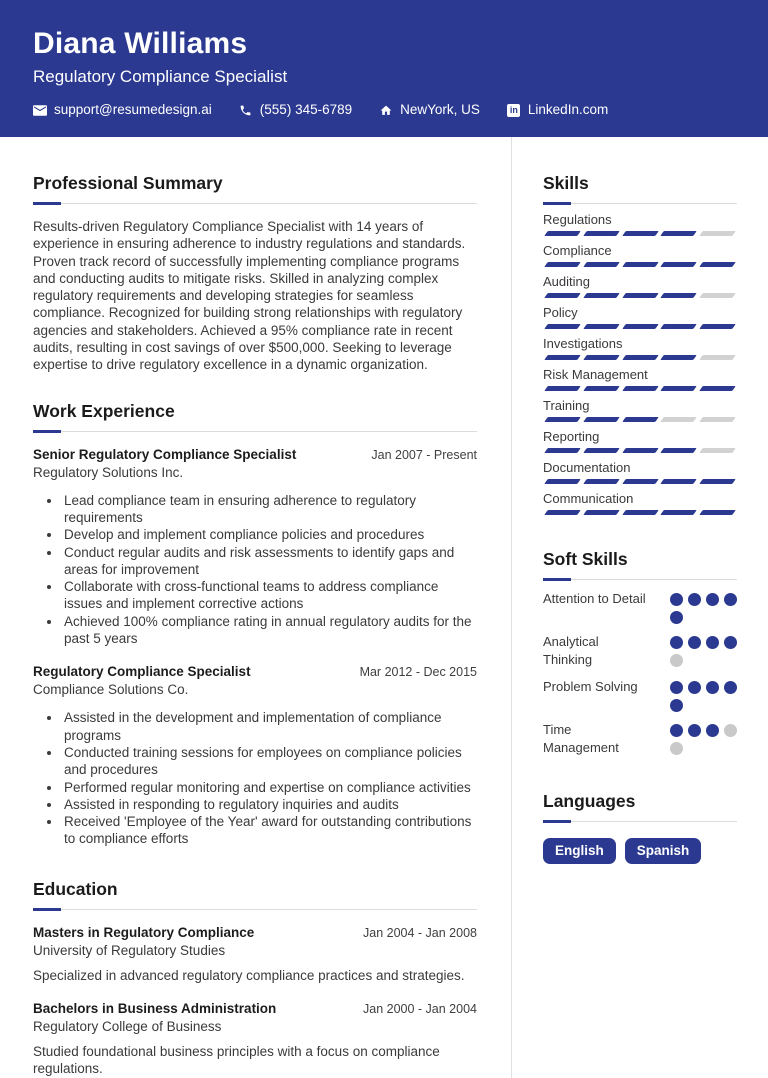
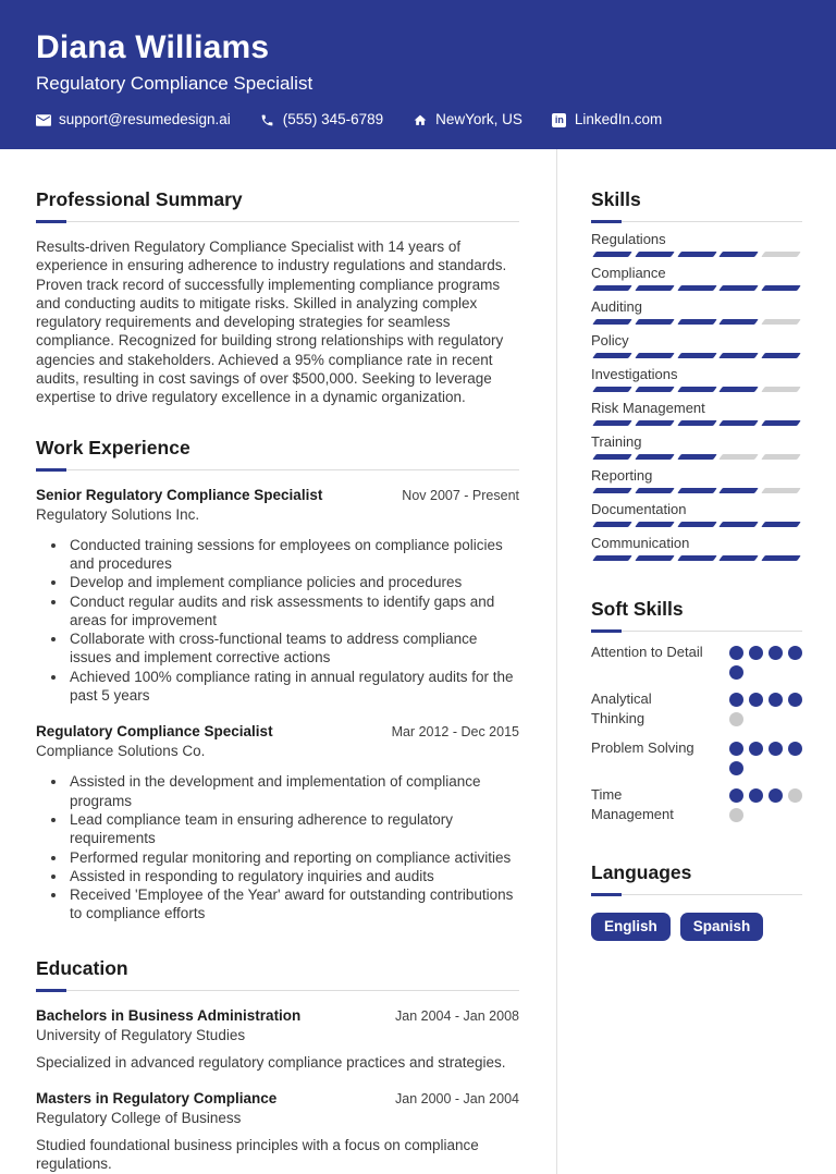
  Diana Williams
  Regulatory Compliance Specialist
  support@resumedesign.ai
  (555) 345-6789
  NewYork, US
  in
  LinkedIn.com
  Professional Summary
  Results-driven Regulatory Compliance Specialist with 14 years of experience in ensuring adherence to industry regulations and standards. Proven track record of successfully implementing compliance programs and conducting audits to mitigate risks. Skilled in analyzing complex regulatory requirements and developing strategies for seamless compliance. Recognized for building strong relationships with regulatory agencies and stakeholders. Achieved a 95% compliance rate in recent audits, resulting in cost savings of over $500,000. Seeking to leverage expertise to drive regulatory excellence in a dynamic organization.
  Work Experience
  Senior Regulatory Compliance Specialist
- Jan 2007 - Present
+ Nov 2007 - Present
  Regulatory Solutions Inc.
- Lead compliance team in ensuring adherence to regulatory requirements
+ Conducted training sessions for employees on compliance policies and procedures
  Develop and implement compliance policies and procedures
  Conduct regular audits and risk assessments to identify gaps and areas for improvement
  Collaborate with cross-functional teams to address compliance issues and implement corrective actions
  Achieved 100% compliance rating in annual regulatory audits for the past 5 years
  Regulatory Compliance Specialist
  Mar 2012 - Dec 2015
  Compliance Solutions Co.
  Assisted in the development and implementation of compliance programs
- Conducted training sessions for employees on compliance policies and procedures
+ Lead compliance team in ensuring adherence to regulatory requirements
- Performed regular monitoring and expertise on compliance activities
+ Performed regular monitoring and reporting on compliance activities
  Assisted in responding to regulatory inquiries and audits
  Received 'Employee of the Year' award for outstanding contributions to compliance efforts
  Education
- Masters in Regulatory Compliance
+ Bachelors in Business Administration
  Jan 2004 - Jan 2008
  University of Regulatory Studies
  Specialized in advanced regulatory compliance practices and strategies.
- Bachelors in Business Administration
+ Masters in Regulatory Compliance
  Jan 2000 - Jan 2004
  Regulatory College of Business
  Studied foundational business principles with a focus on compliance regulations.
  Skills
  Regulations
  Compliance
  Auditing
  Policy
  Investigations
  Risk Management
  Training
  Reporting
  Documentation
  Communication
  Soft Skills
  Attention to Detail
  Analytical Thinking
  Problem Solving
  Time Management
  Languages
  English
  Spanish
